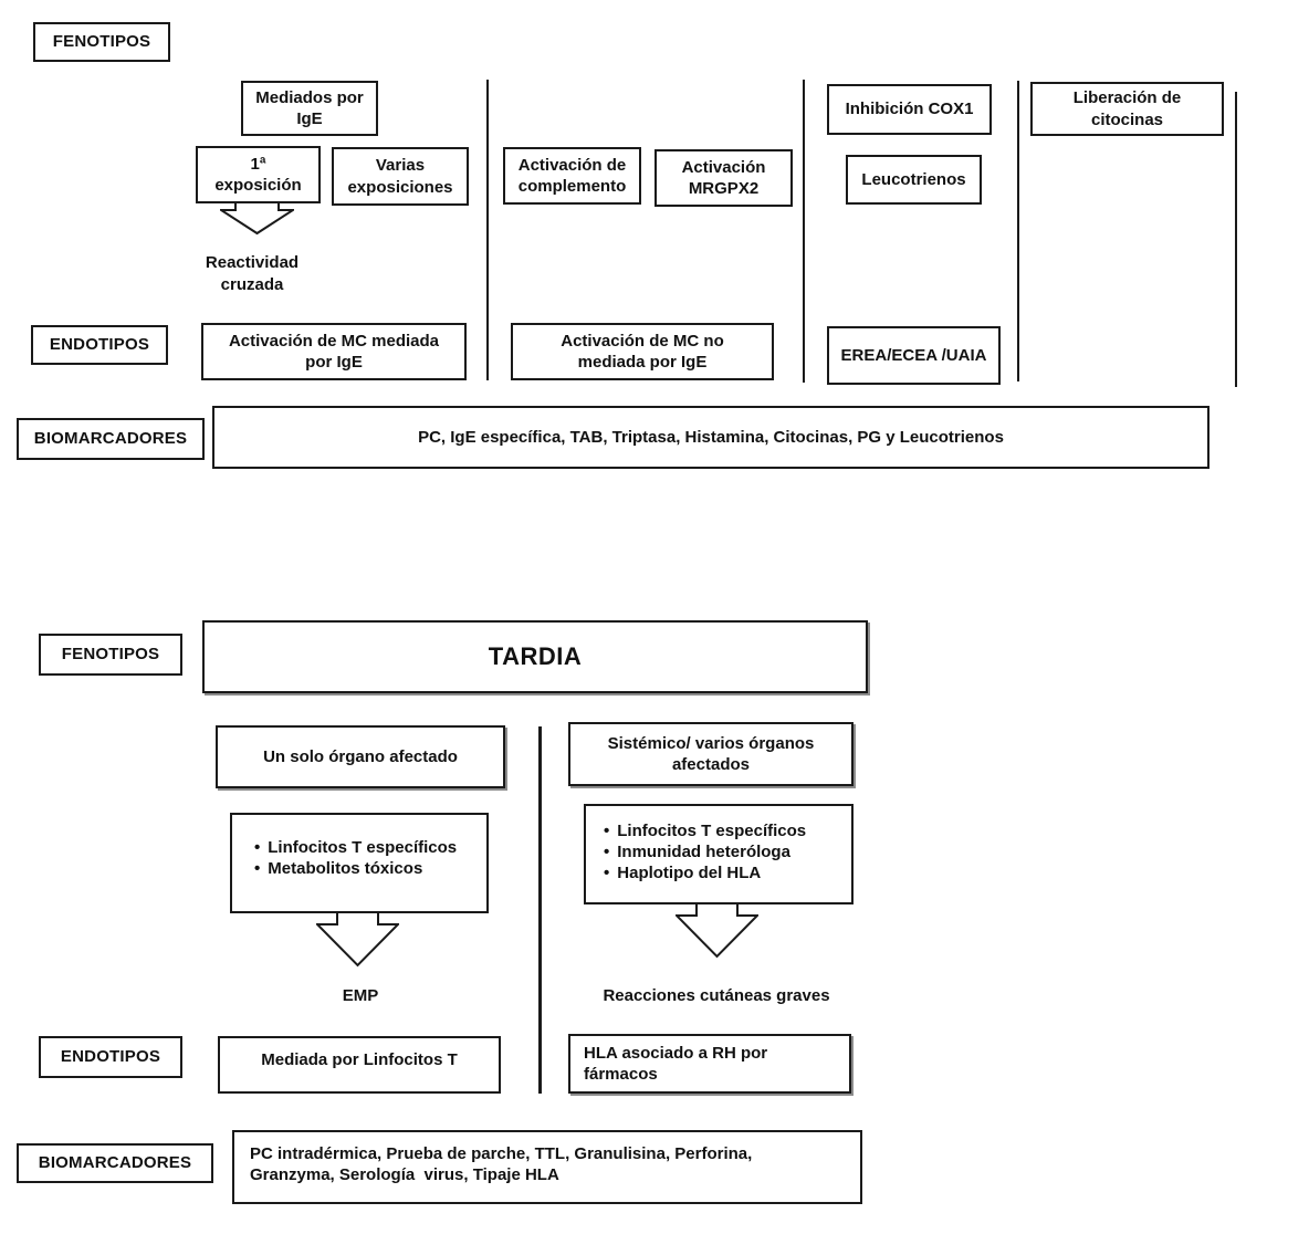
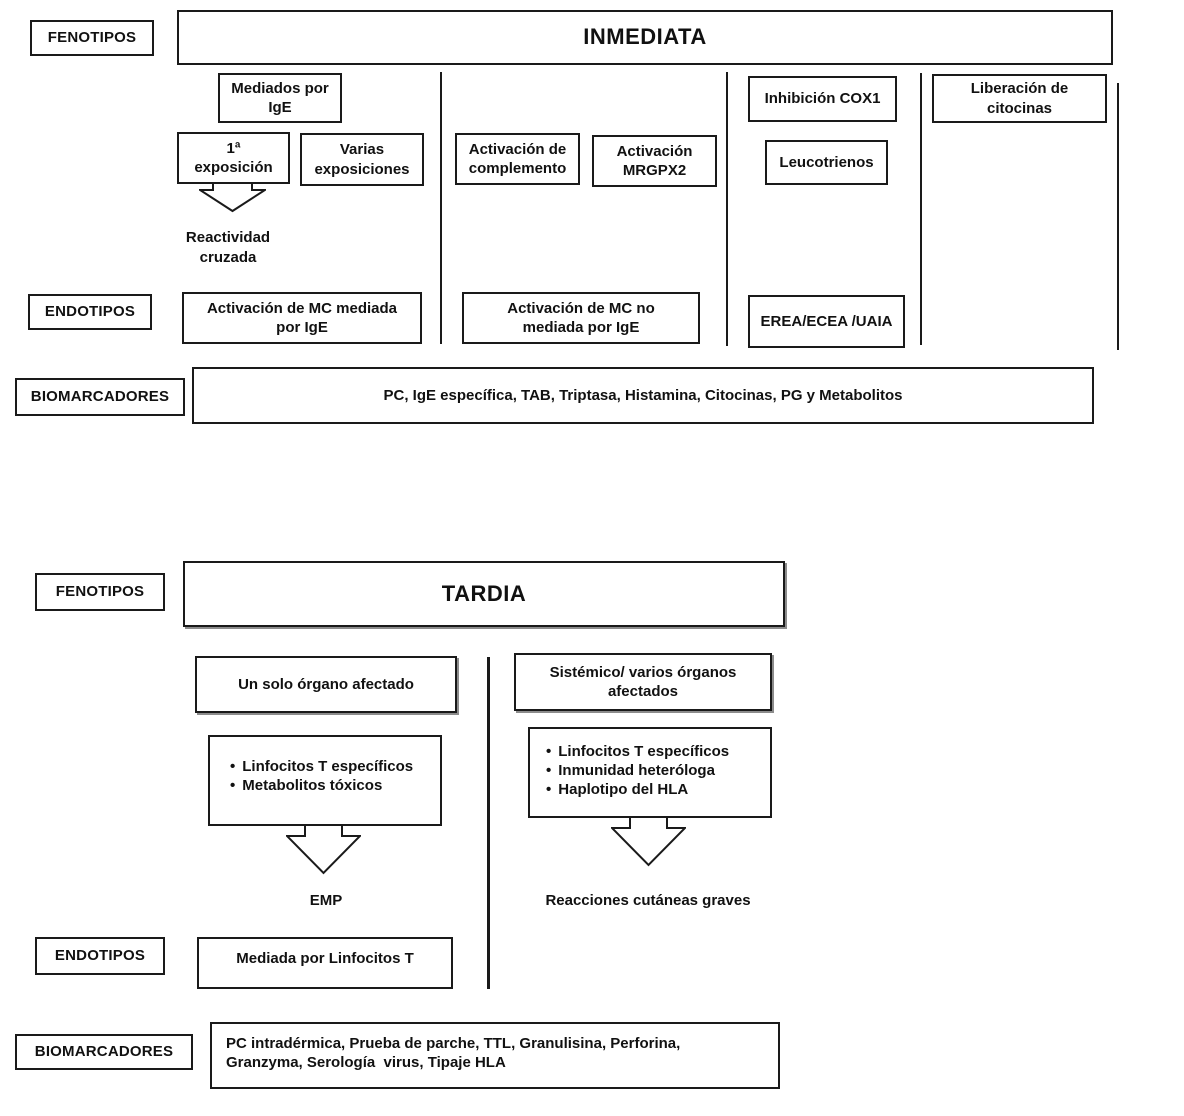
  FENOTIPOS
+ INMEDIATA
  Mediados por
  IgE
  1ª
  exposición
  Varias
  exposiciones
  Reactividad
  cruzada
  Activación de MC mediada
  por IgE
  Activación de
  complemento
  Activación
  MRGPX2
  Activación de MC no
  mediada por IgE
  Inhibición COX1
  Leucotrienos
  EREA/ECEA /UAIA
  Liberación de
  citocinas
  ENDOTIPOS
  BIOMARCADORES
- PC, IgE específica, TAB, Triptasa, Histamina, Citocinas, PG y Leucotrienos
+ PC, IgE específica, TAB, Triptasa, Histamina, Citocinas, PG y Metabolitos
  FENOTIPOS
  TARDIA
  Un solo órgano afectado
  Linfocitos T específicos
  Metabolitos tóxicos
  EMP
  Sistémico/ varios órganos
  afectados
  Linfocitos T específicos
  Inmunidad heteróloga
  Haplotipo del HLA
  Reacciones cutáneas graves
  ENDOTIPOS
  Mediada por Linfocitos T
- HLA asociado a RH por
- fármacos
  BIOMARCADORES
  PC intradérmica, Prueba de parche, TTL, Granulisina, Perforina,
  Granzyma, Serología virus, Tipaje HLA
